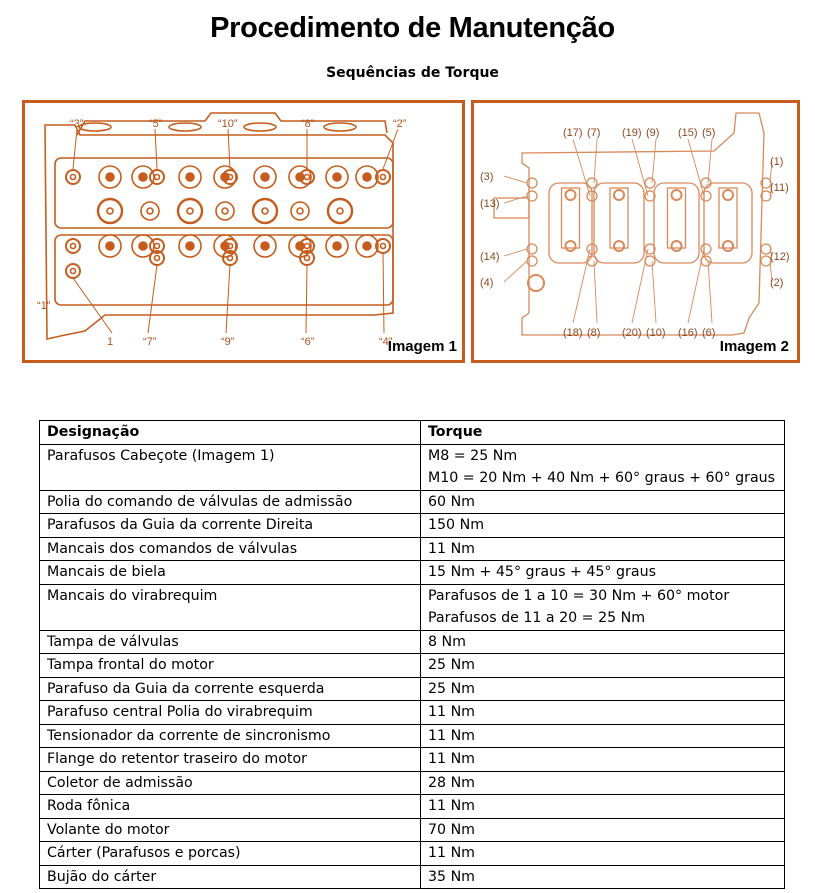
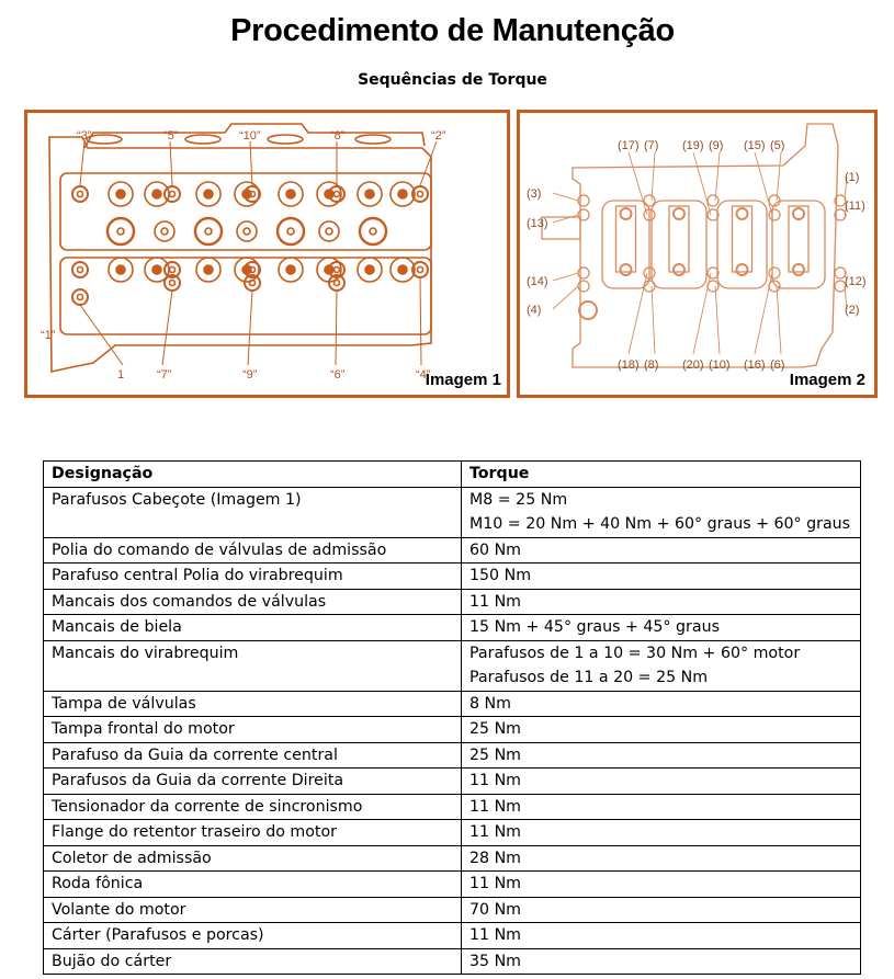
  Procedimento de Manutenção
  Sequências de Torque
  “3”
  “5”
  “10”
  “8”
  “2”
  1
  “7”
  “9”
  “6”
  “4”
  “1”
  Imagem 1
  (17)
  (7)
  (19)
  (9)
  (15)
  (5)
  (18)
  (8)
  (20)
  (10)
  (16)
  (6)
  (3)
  (13)
  (14)
  (4)
  (1)
  (11)
  (12)
  (2)
  Imagem 2
  Designação	Torque
  Parafusos Cabeçote (Imagem 1)	M8 = 25 NmM10 = 20 Nm + 40 Nm + 60° graus + 60° graus
  Polia do comando de válvulas de admissão	60 Nm
- Parafusos da Guia da corrente Direita	150 Nm
+ Parafuso central Polia do virabrequim	150 Nm
  Mancais dos comandos de válvulas	11 Nm
  Mancais de biela	15 Nm + 45° graus + 45° graus
  Mancais do virabrequim	Parafusos de 1 a 10 = 30 Nm + 60° motorParafusos de 11 a 20 = 25 Nm
  Tampa de válvulas	8 Nm
  Tampa frontal do motor	25 Nm
- Parafuso da Guia da corrente esquerda	25 Nm
+ Parafuso da Guia da corrente central	25 Nm
- Parafuso central Polia do virabrequim	11 Nm
+ Parafusos da Guia da corrente Direita	11 Nm
  Tensionador da corrente de sincronismo	11 Nm
  Flange do retentor traseiro do motor	11 Nm
  Coletor de admissão	28 Nm
  Roda fônica	11 Nm
  Volante do motor	70 Nm
  Cárter (Parafusos e porcas)	11 Nm
  Bujão do cárter	35 Nm
